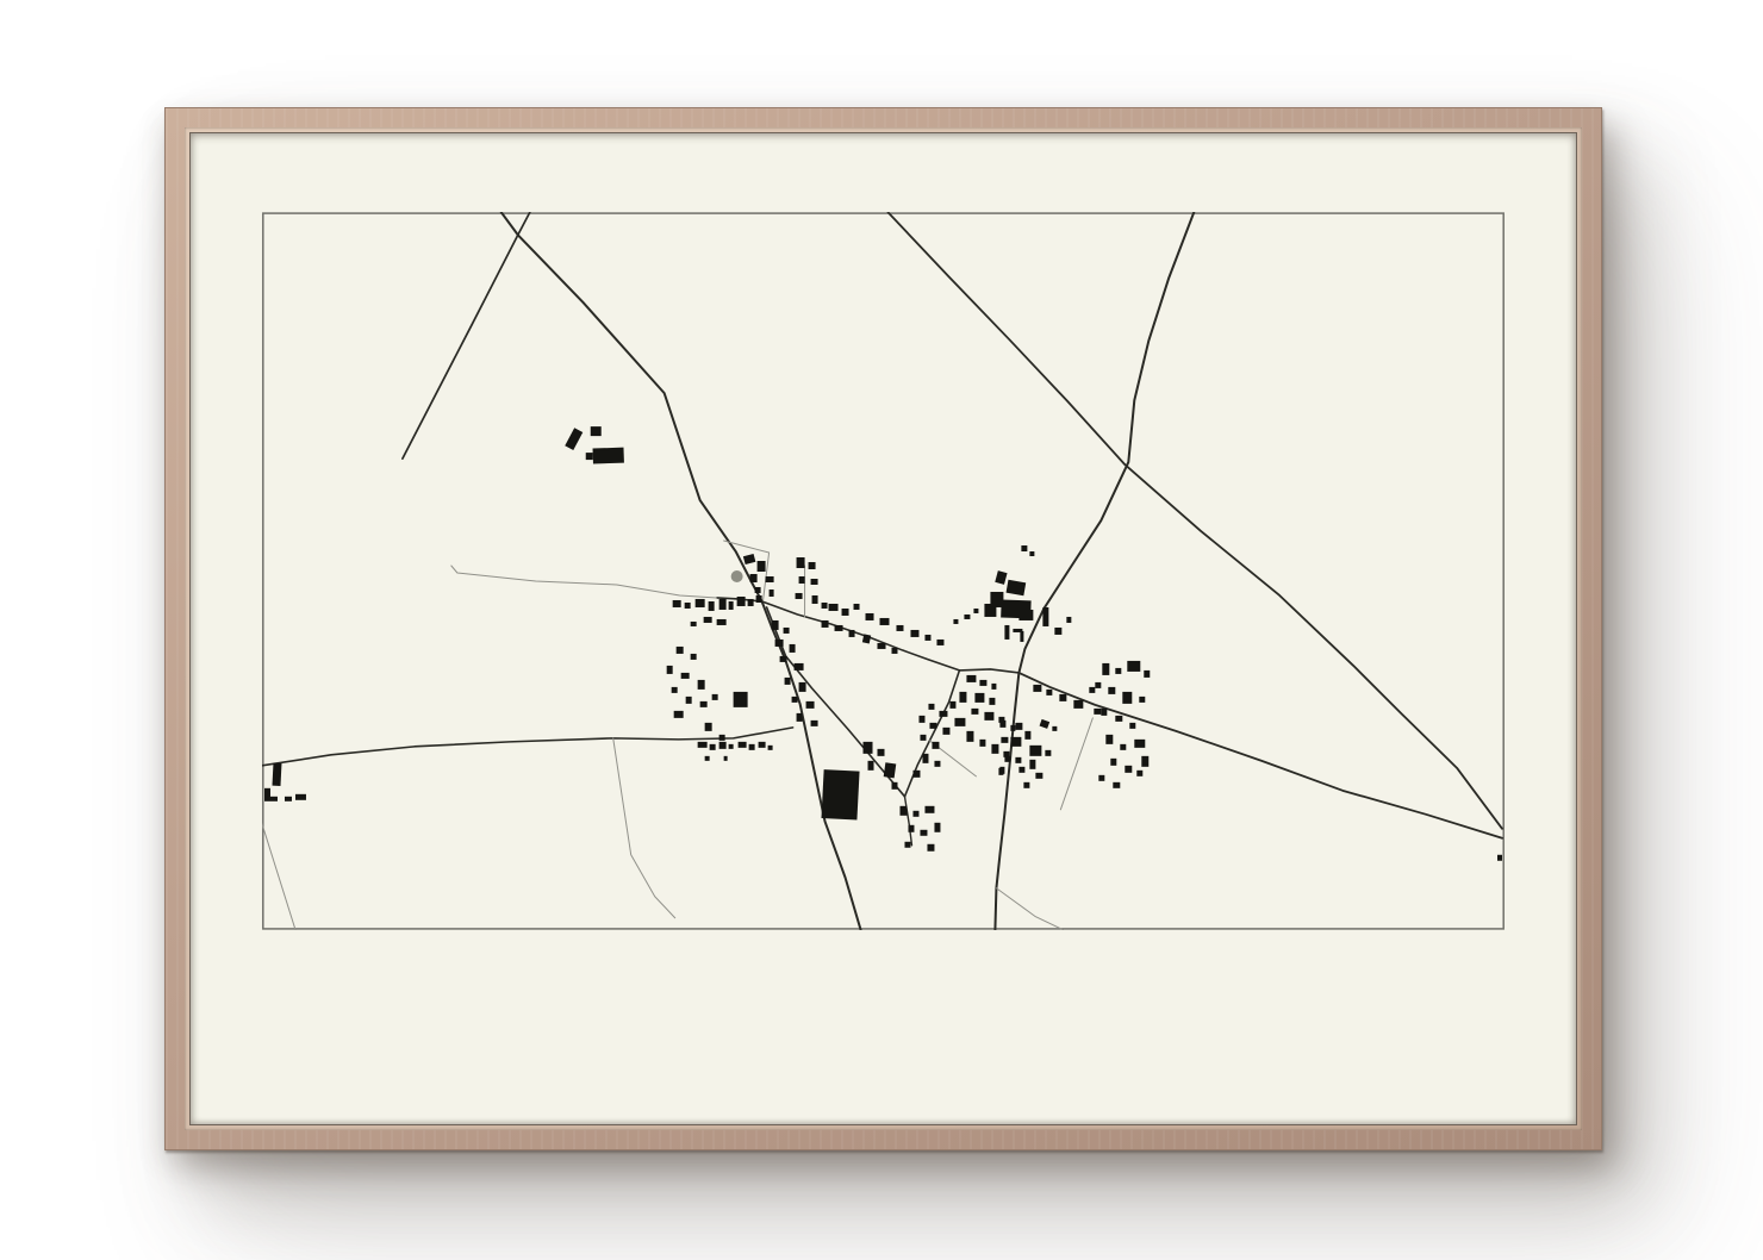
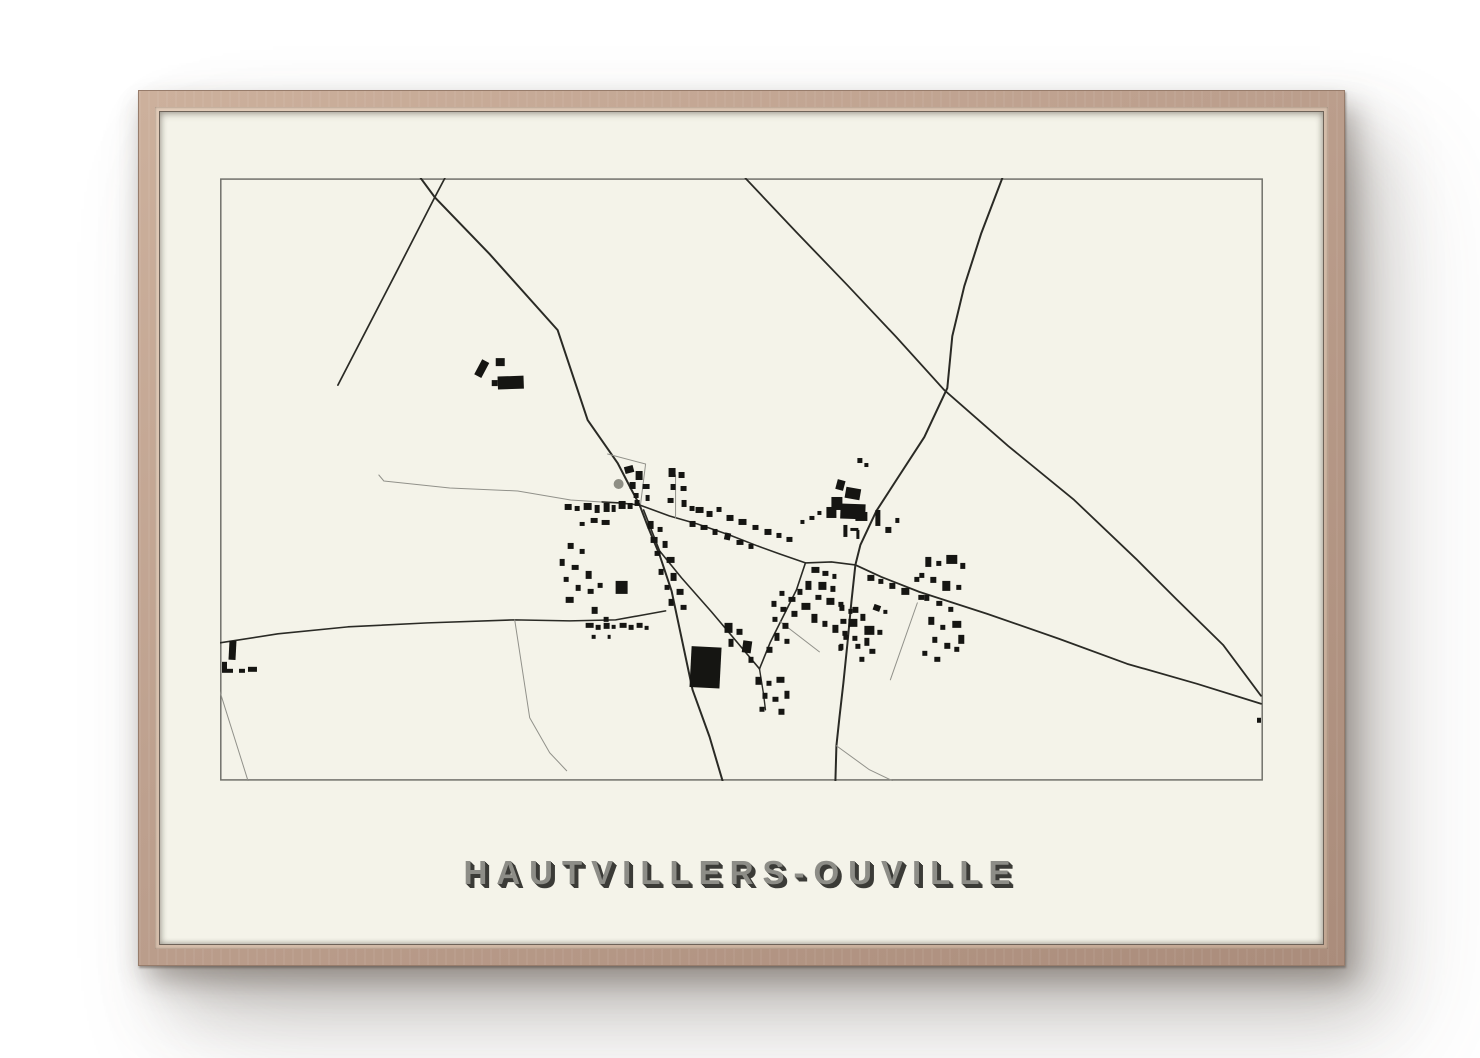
+ HAUTVILLERS-OUVILLE
